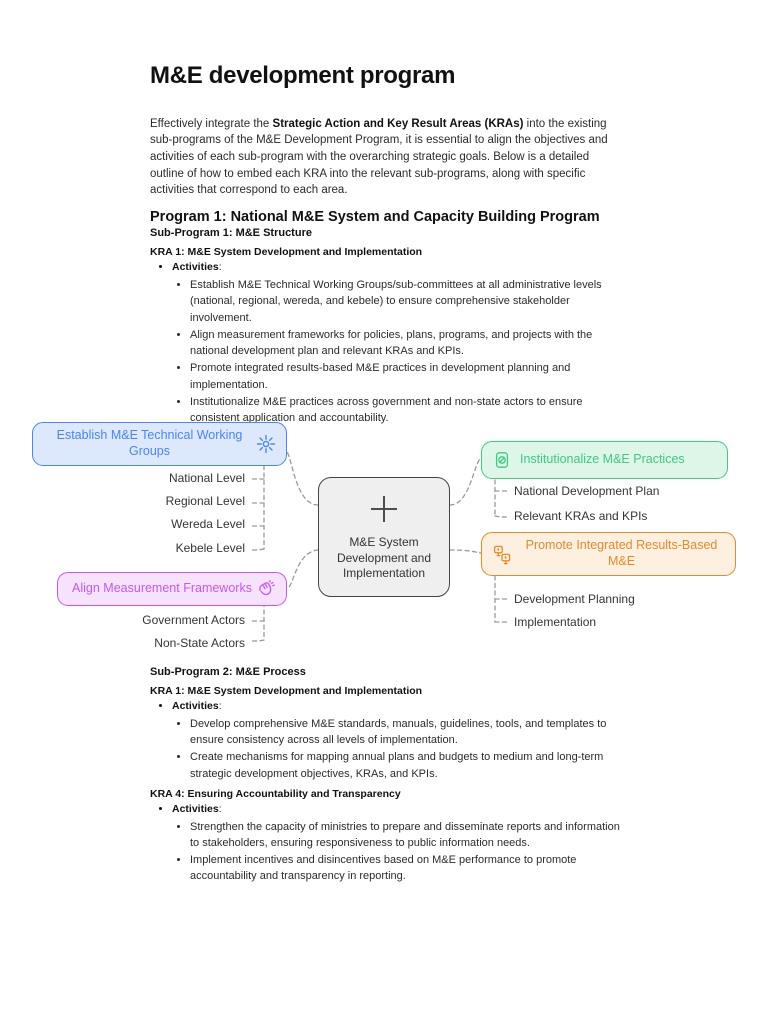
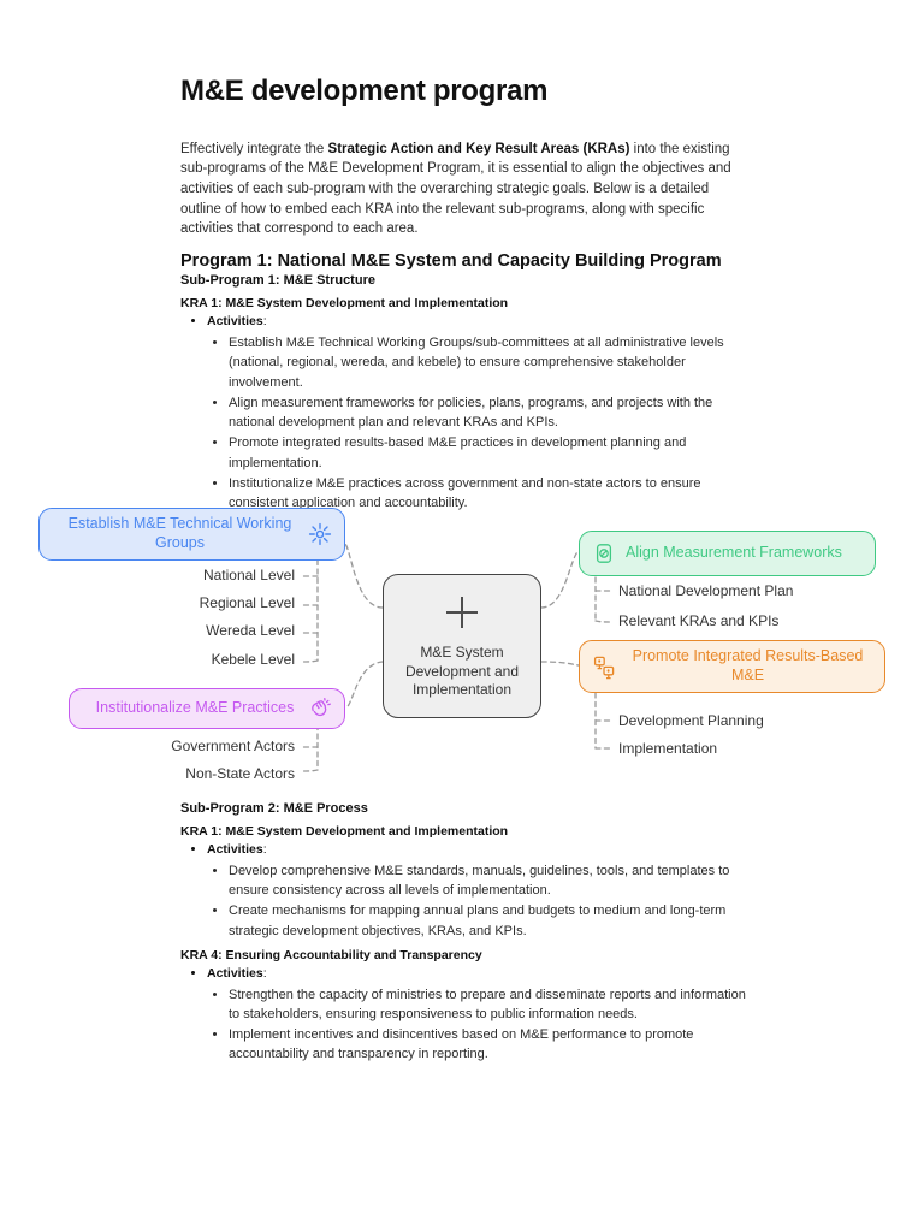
  M&E development program
  Effectively integrate the Strategic Action and Key Result Areas (KRAs) into the existing sub-programs of the M&E Development Program, it is essential to align the objectives and activities of each sub-program with the overarching strategic goals. Below is a detailed outline of how to embed each KRA into the relevant sub-programs, along with specific activities that correspond to each area.
  Program 1: National M&E System and Capacity Building Program
  Sub-Program 1: M&E Structure
  KRA 1: M&E System Development and Implementation
  Activities:
  Establish M&E Technical Working Groups/sub-committees at all administrative levels (national, regional, wereda, and kebele) to ensure comprehensive stakeholder involvement.
  Align measurement frameworks for policies, plans, programs, and projects with the national development plan and relevant KRAs and KPIs.
  Promote integrated results-based M&E practices in development planning and implementation.
  Institutionalize M&E practices across government and non-state actors to ensure consistent application and accountability.
  M&E System Development and Implementation
  Establish M&E Technical Working Groups
  National Level
  Regional Level
  Wereda Level
  Kebele Level
- Align Measurement Frameworks
+ Institutionalize M&E Practices
  Government Actors
  Non-State Actors
- Institutionalize M&E Practices
+ Align Measurement Frameworks
  National Development Plan
  Relevant KRAs and KPIs
  Promote Integrated Results-Based M&E
  Development Planning
  Implementation
  Sub-Program 2: M&E Process
  KRA 1: M&E System Development and Implementation
  Activities:
  Develop comprehensive M&E standards, manuals, guidelines, tools, and templates to ensure consistency across all levels of implementation.
  Create mechanisms for mapping annual plans and budgets to medium and long-term strategic development objectives, KRAs, and KPIs.
  KRA 4: Ensuring Accountability and Transparency
  Activities:
  Strengthen the capacity of ministries to prepare and disseminate reports and information to stakeholders, ensuring responsiveness to public information needs.
  Implement incentives and disincentives based on M&E performance to promote accountability and transparency in reporting.
